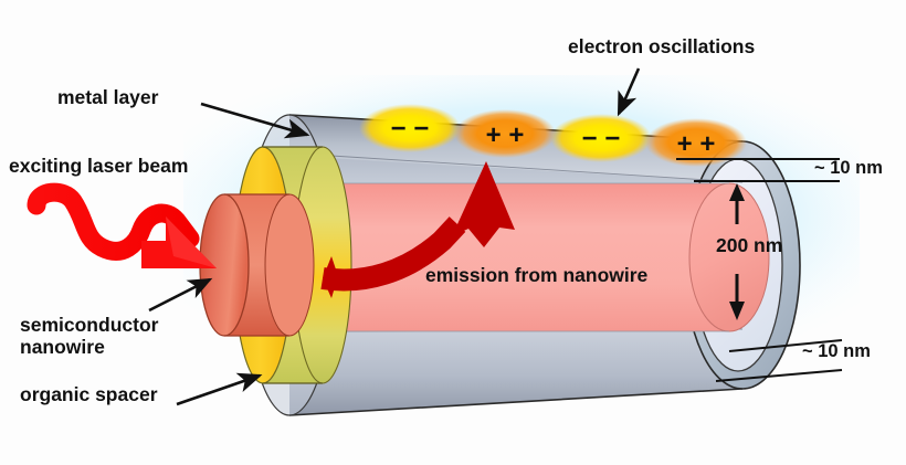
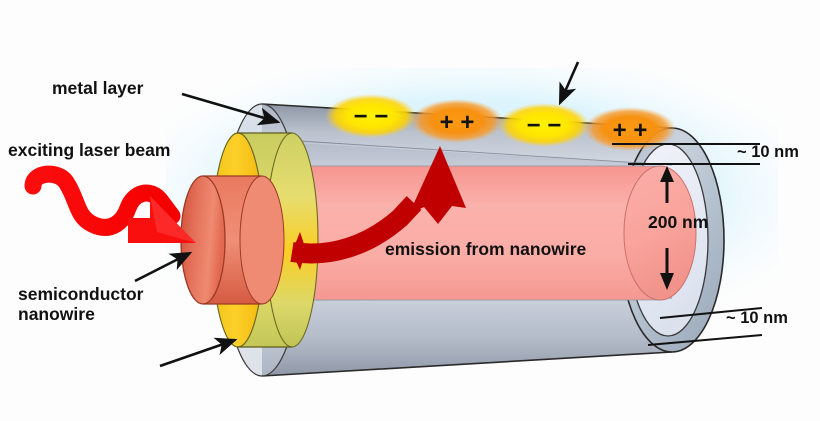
  − −
  + +
  − −
  + +
  metal layer
  exciting laser beam
  semiconductor
  nanowire
- organic spacer
- electron oscillations
  emission from nanowire
  ~ 10 nm
  ~ 10 nm
  200 nm
